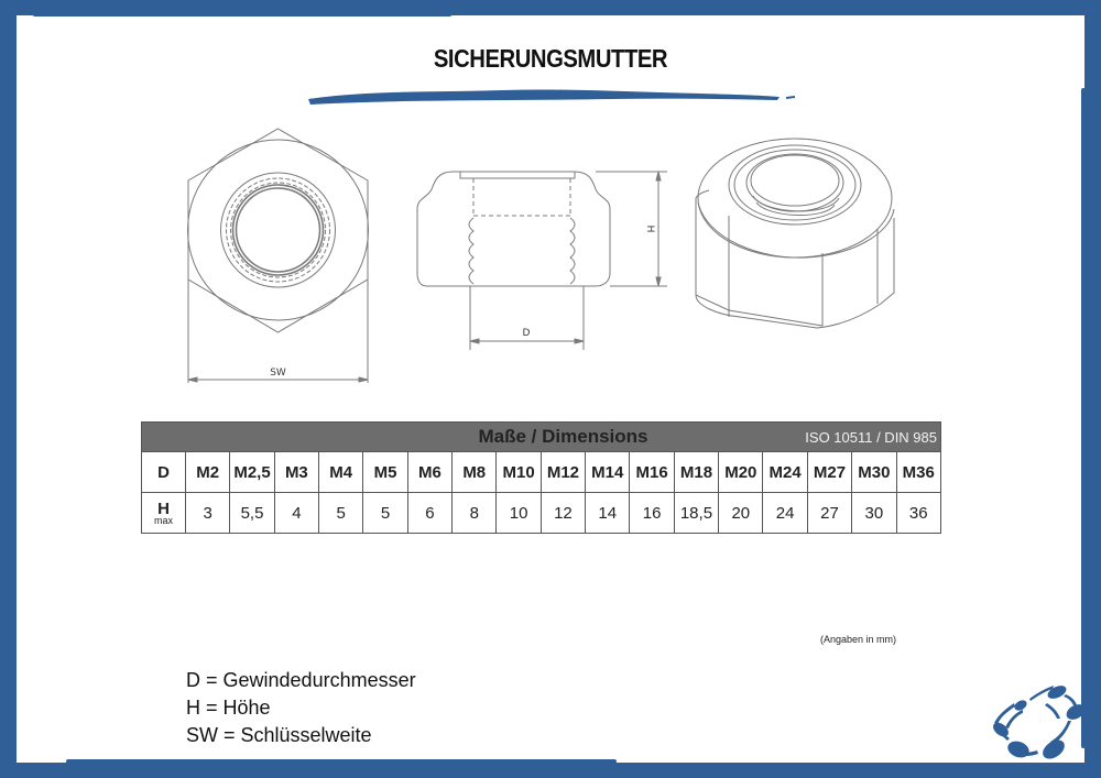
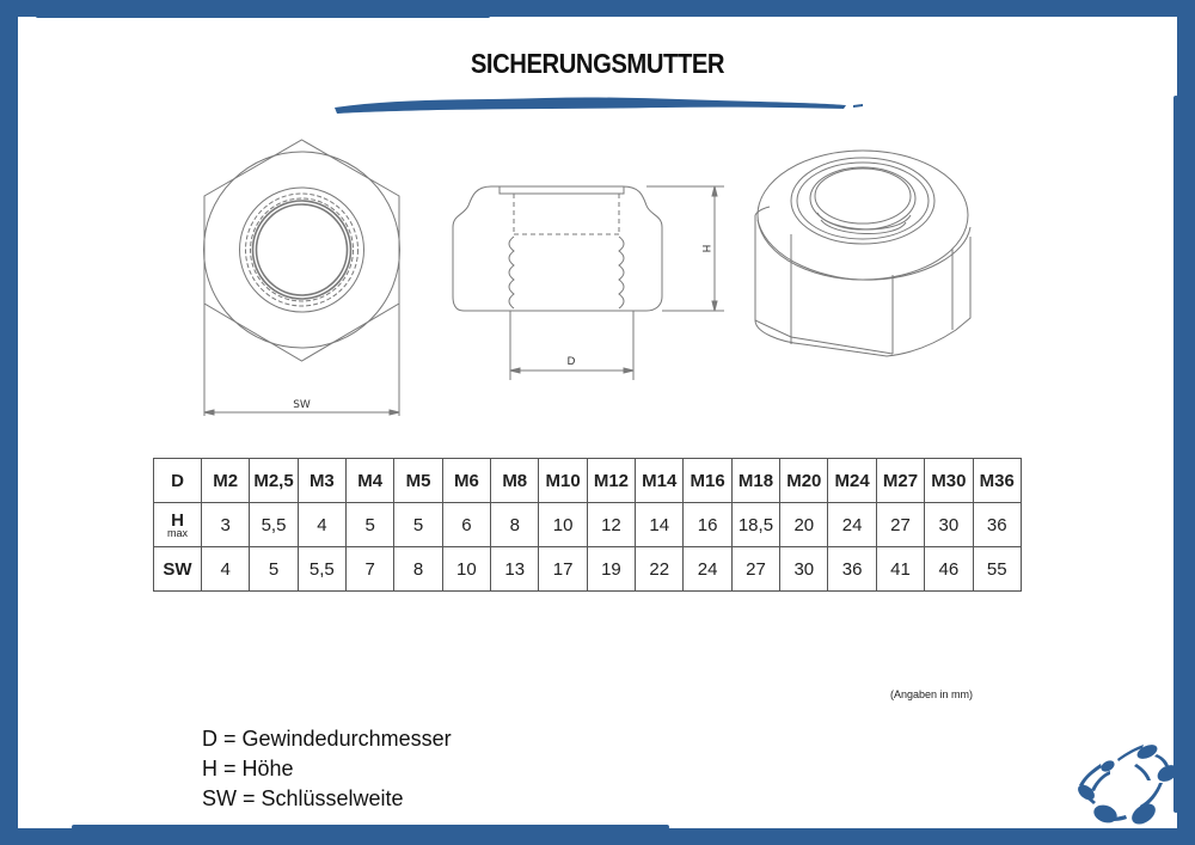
  SICHERUNGSMUTTER
  SW
  D
- Maße / Dimensions ISO 10511 / DIN 985
  D	M2	M2,5	M3	M4	M5	M6	M8	M10	M12	M14	M16	M18	M20	M24	M27	M30	M36
  H max	3	5,5	4	5	5	6	8	10	12	14	16	18,5	20	24	27	30	36
+ SW	4	5	5,5	7	8	10	13	17	19	22	24	27	30	36	41	46	55
  (Angaben in mm)
  D = Gewindedurchmesser
  H = Höhe
  SW = Schlüsselweite
